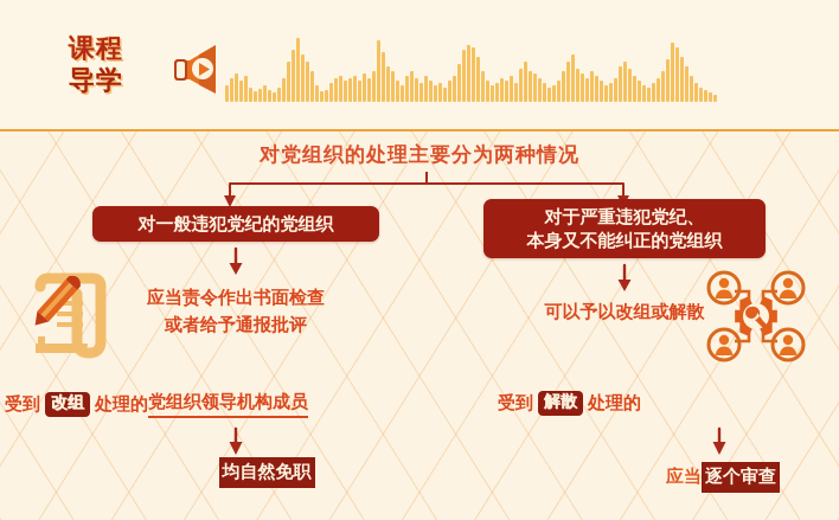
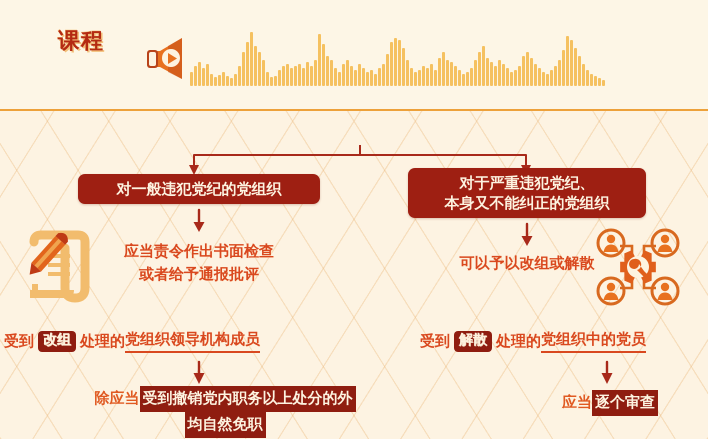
  课程
- 导学
- 对党组织的处理主要分为两种情况
  对一般违犯党纪的党组织
  应当责令作出书面检查
  或者给予通报批评
  对于严重违犯党纪、
  本身又不能纠正的党组织
  可以予以改组或解散
  受到
  改组
  处理的
  党组织领导机构成员
  受到
  解散
  处理的
+ 党组织中的党员
+ 除应当 受到撤销党内职务以上处分的外
  均自然免职
  应当 逐个审查
